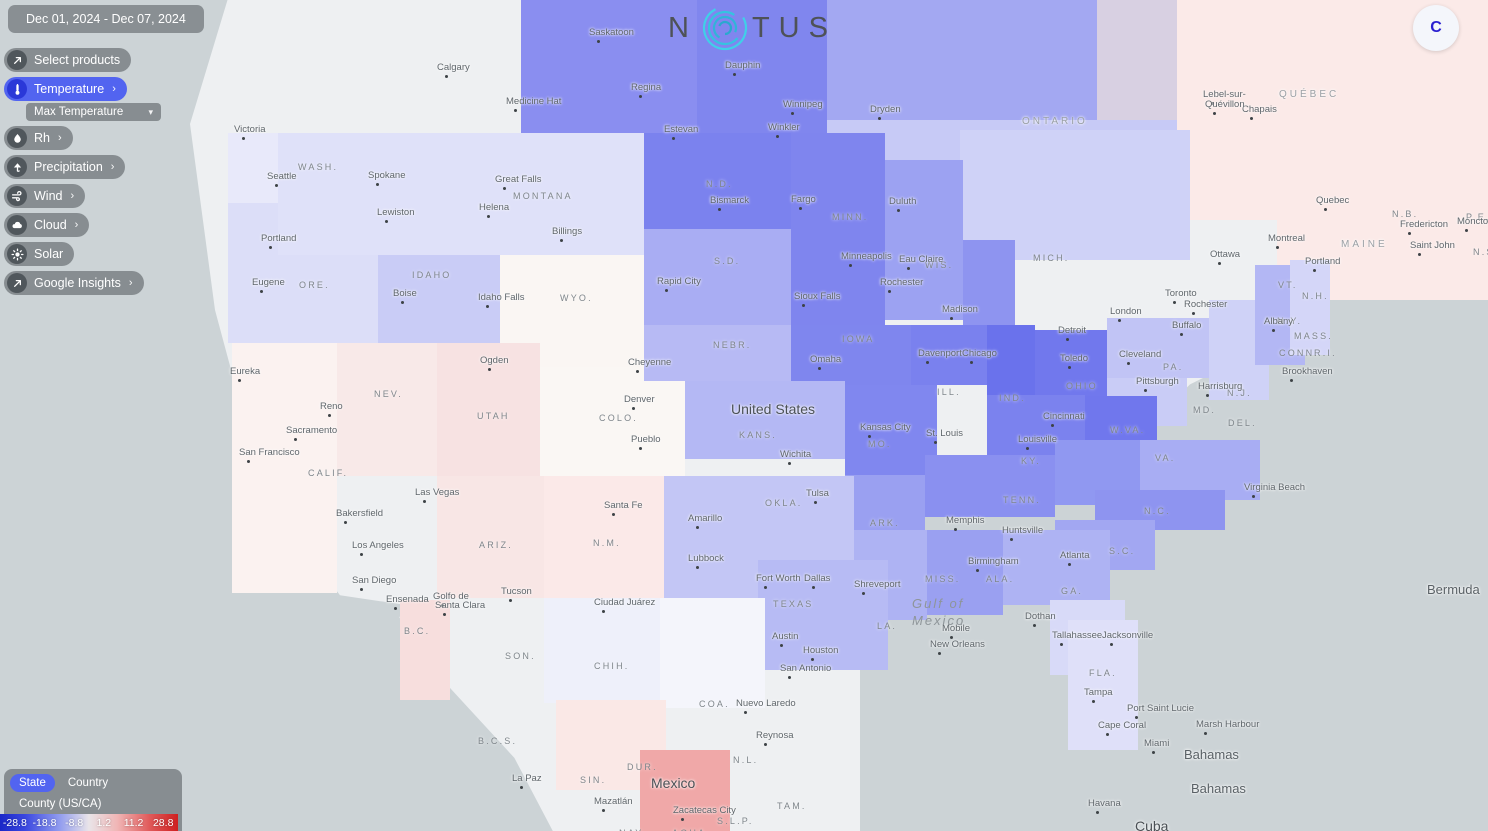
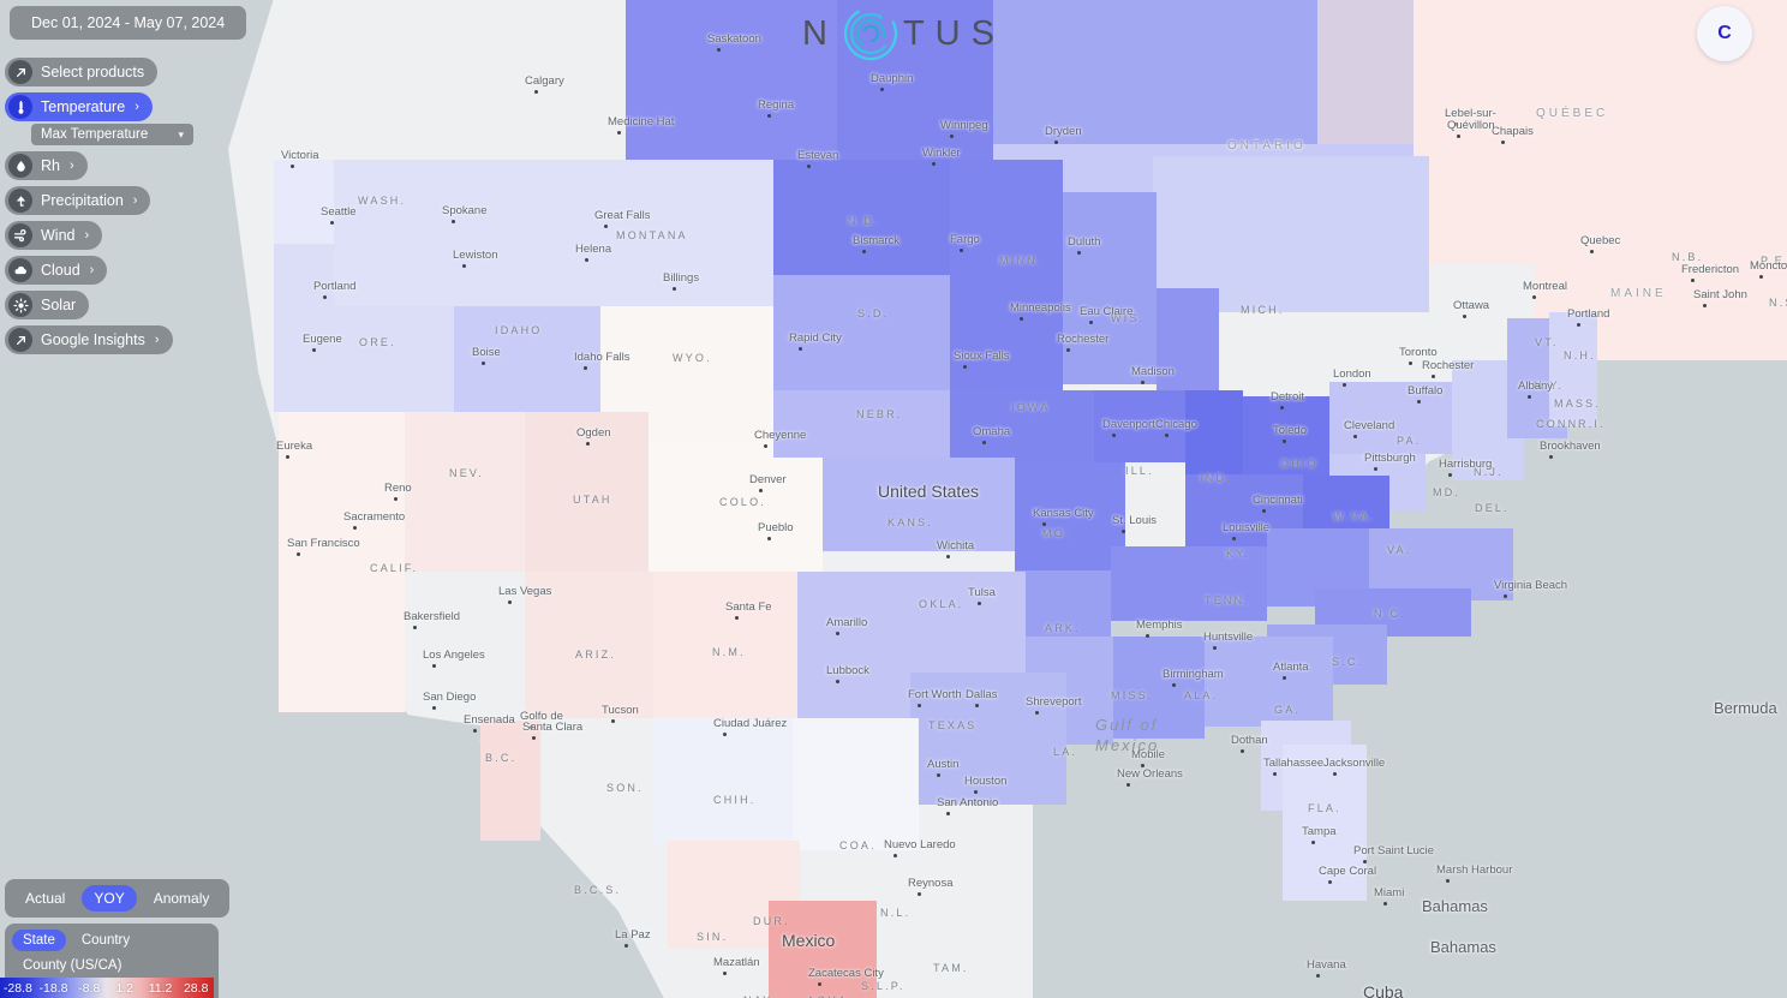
  United States
  Mexico
  Cuba
  Bahamas
  Bahamas
  Bermuda
  ONTARIO
  QUÉBEC
  MAINE
  WASH.
  ORE.
  IDAHO
  MONTANA
  WYO.
  NEV.
  UTAH
  COLO.
  CALIF.
  ARIZ.
  N.M.
  TEXAS
  OKLA.
  KANS.
  NEBR.
  S.D.
  N.D.
  MINN.
  IOWA
  MO.
  ARK.
  MISS.
  LA.
  ALA.
  TENN.
  KY.
  ILL.
  IND.
  OHIO
  MICH.
  WIS.
  PA.
  W.VA.
  VA.
  N.C.
  S.C.
  GA.
  FLA.
  MD.
  DEL.
  N.J.
  N.Y.
  VT.
  N.H.
  MASS.
  CONN.
  R.I.
  N.B.
  B.C.
  B.C.S.
  SON.
  CHIH.
  COA.
  DUR.
  SIN.
  N.L.
  TAM.
  S.L.P.
  Saskatoon
  Calgary
  Medicine Hat
  Regina
  Estevan
  Dauphin
  Winnipeg
  Winkler
  Dryden
  Victoria
  Seattle
  Spokane
  Great Falls
  Helena
  Lewiston
  Billings
  Portland
  Eugene
  Boise
  Idaho Falls
  Bismarck
  Fargo
  Duluth
  Minneapolis
  Eau Claire
  Rochester
  Rapid City
  Sioux Falls
  Madison
  Eureka
  Reno
  Sacramento
  San Francisco
  Ogden
  Cheyenne
  Denver
  Pueblo
  Omaha
  Davenport
  Chicago
  Detroit
  Toledo
  Cleveland
  Pittsburgh
  Harrisburg
  Buffalo
  Rochester
  Toronto
  London
  Ottawa
  Montreal
  Quebec
  Fredericton
  Moncto
  Saint John
  Albany
  Portland
  Brookhaven
  Cincinnati
  Louisville
  St. Louis
  Kansas City
  Wichita
  Tulsa
  Amarillo
  Lubbock
  Santa Fe
  Las Vegas
  Bakersfield
  Los Angeles
  San Diego
  Ensenada
  Golfo de
  Santa Clara
  Tucson
  Ciudad Juárez
  Memphis
  Huntsville
  Birmingham
  Atlanta
  Dothan
  Mobile
  Tallahassee
  Jacksonville
  Tampa
  Port Saint Lucie
  Cape Coral
  Miami
  Marsh Harbour
  Havana
  Virginia Beach
  New Orleans
  Shreveport
  Dallas
  Fort Worth
  Austin
  Houston
  San Antonio
  Nuevo Laredo
  Reynosa
  Chapais
  Lebel-sur-
  Quévillon
  La Paz
  Mazatlán
  Zacatecas City
  Gulf of
  Mexico
  N
  TUS
- Dec 01, 2024 - Dec 07, 2024
+ Dec 01, 2024 - May 07, 2024
  C
  Select products
  Temperature
  ›
  Max Temperature
  ▾
  Rh
  ›
  Precipitation
  ›
  Wind
  ›
  Cloud
  ›
  Solar
  Google Insights
  ›
+ Actual
+ YOY
+ Anomaly
  State
  Country
  County (US/CA)
  -28.8
  -18.8
  -8.8
  1.2
  11.2
  28.8
